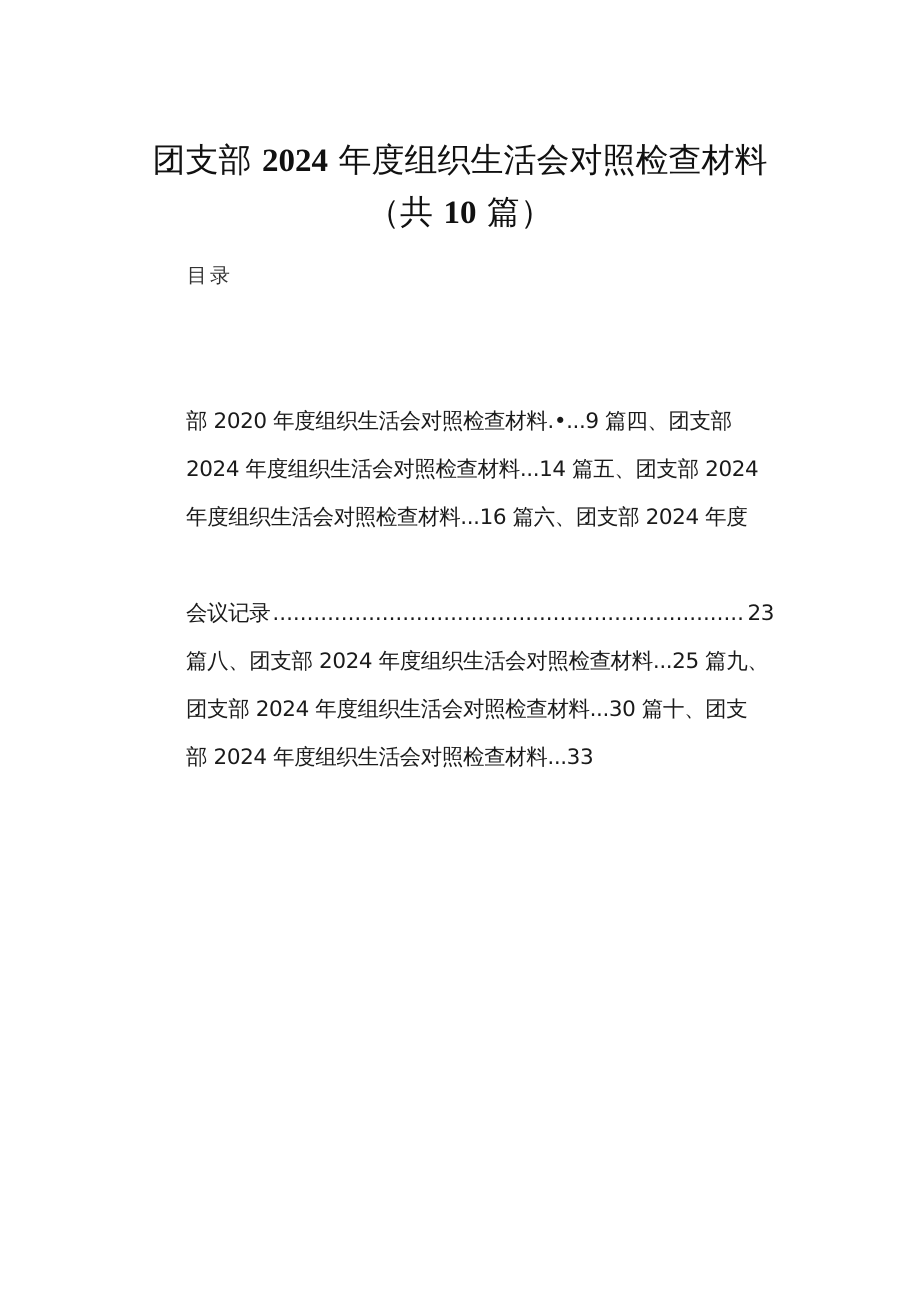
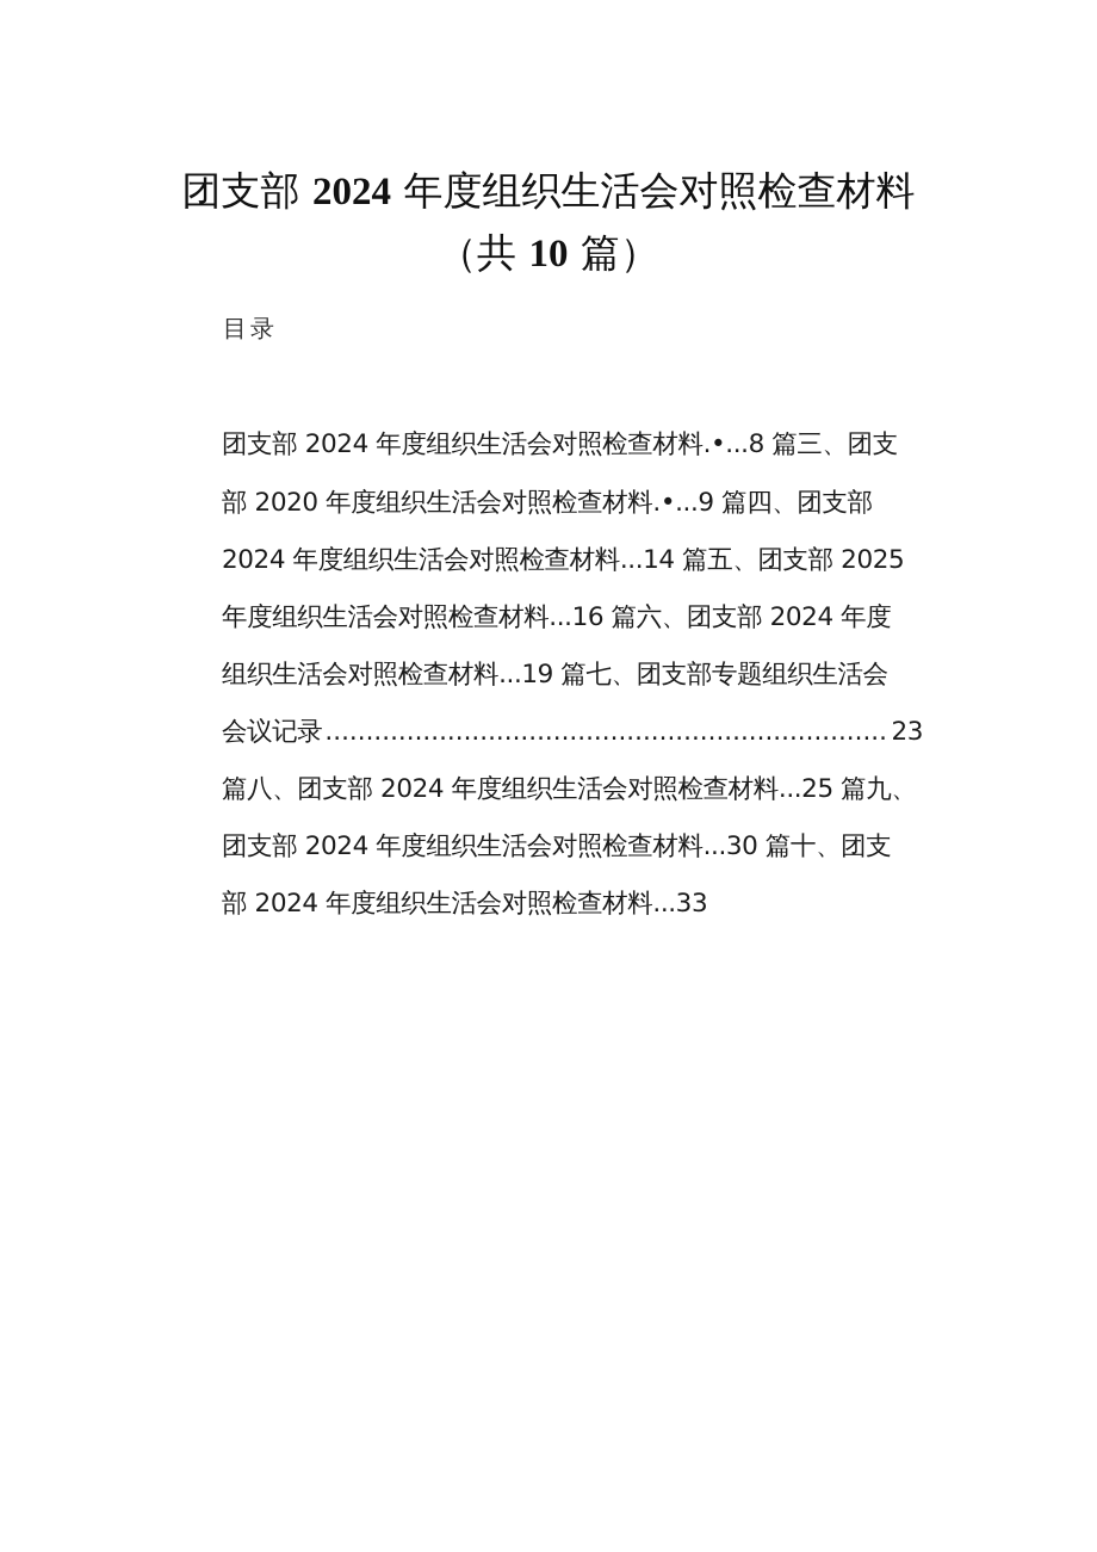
  团支部 2024 年度组织生活会对照检查材料
  （共 10 篇）
  目录
+ 团支部 2024 年度组织生活会对照检查材料.•...8 篇三、团支
  部 2020 年度组织生活会对照检查材料.•...9 篇四、团支部
- 2024 年度组织生活会对照检查材料...14 篇五、团支部 2024
+ 2024 年度组织生活会对照检查材料...14 篇五、团支部 2025
  年度组织生活会对照检查材料...16 篇六、团支部 2024 年度
+ 组织生活会对照检查材料...19 篇七、团支部专题组织生活会
  会议记录
  23
  篇八、团支部 2024 年度组织生活会对照检查材料...25 篇九、
  团支部 2024 年度组织生活会对照检查材料...30 篇十、团支
  部 2024 年度组织生活会对照检查材料...33
